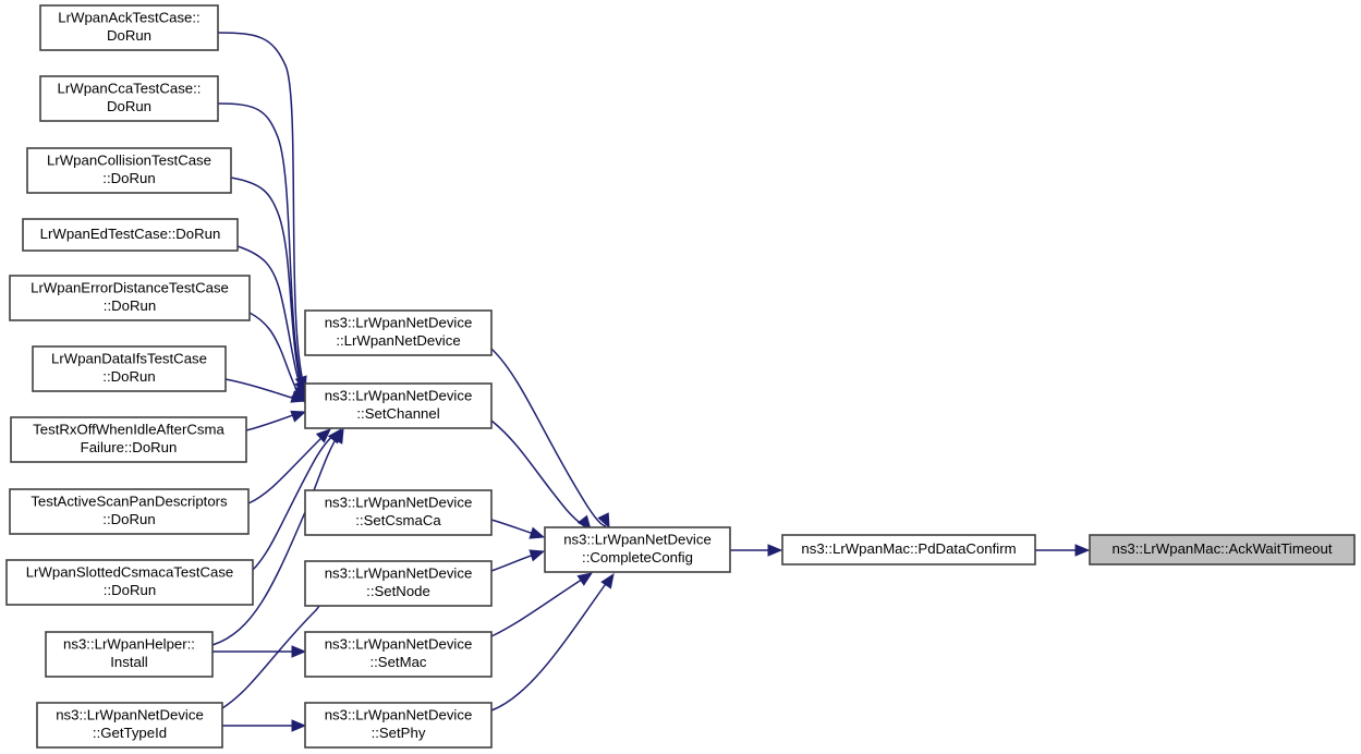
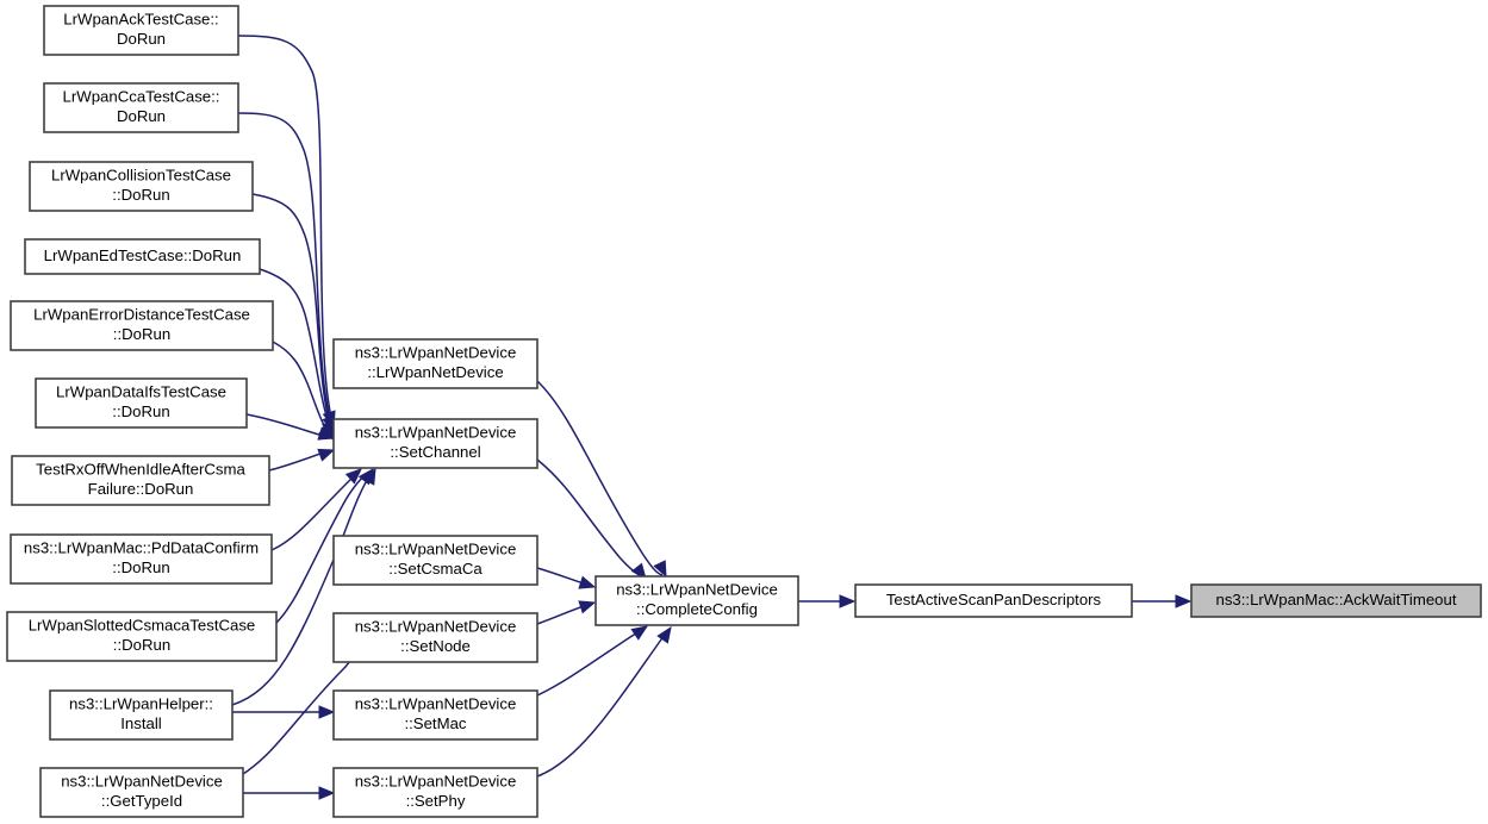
  LrWpanAckTestCase::
  DoRun
  LrWpanCcaTestCase::
  DoRun
  LrWpanCollisionTestCase
  ::DoRun
  LrWpanEdTestCase::DoRun
  LrWpanErrorDistanceTestCase
  ::DoRun
  LrWpanDataIfsTestCase
  ::DoRun
  TestRxOffWhenIdleAfterCsma
  Failure::DoRun
- TestActiveScanPanDescriptors
+ ns3::LrWpanMac::PdDataConfirm
  ::DoRun
  LrWpanSlottedCsmacaTestCase
  ::DoRun
  ns3::LrWpanHelper::
  Install
  ns3::LrWpanNetDevice
  ::GetTypeId
  ns3::LrWpanNetDevice
  ::LrWpanNetDevice
  ns3::LrWpanNetDevice
  ::SetChannel
  ns3::LrWpanNetDevice
  ::SetCsmaCa
  ns3::LrWpanNetDevice
  ::SetNode
  ns3::LrWpanNetDevice
  ::SetMac
  ns3::LrWpanNetDevice
  ::SetPhy
  ns3::LrWpanNetDevice
  ::CompleteConfig
- ns3::LrWpanMac::PdDataConfirm
+ TestActiveScanPanDescriptors
  ns3::LrWpanMac::AckWaitTimeout
